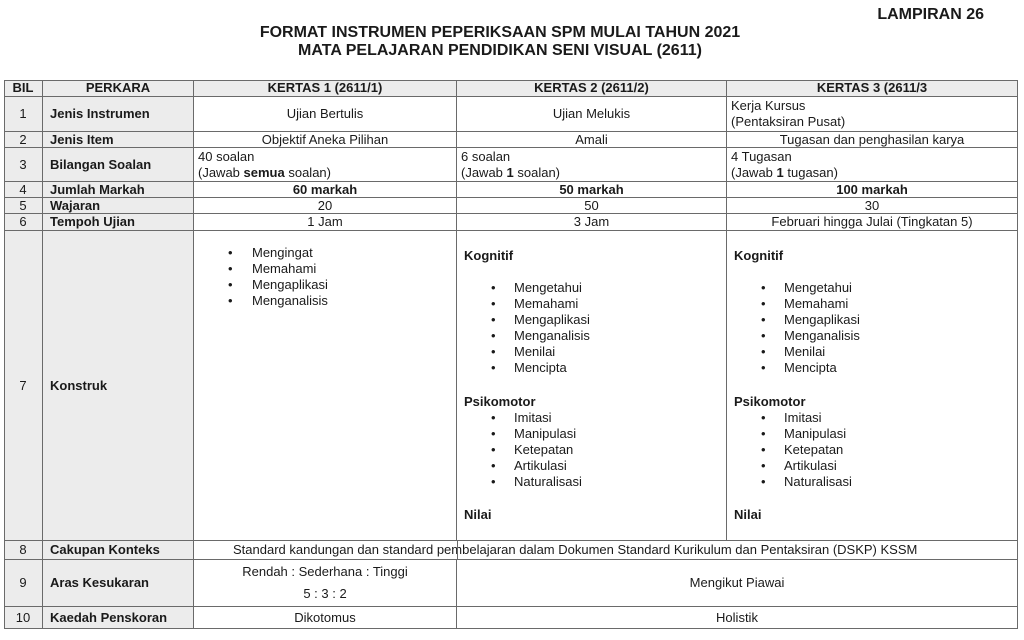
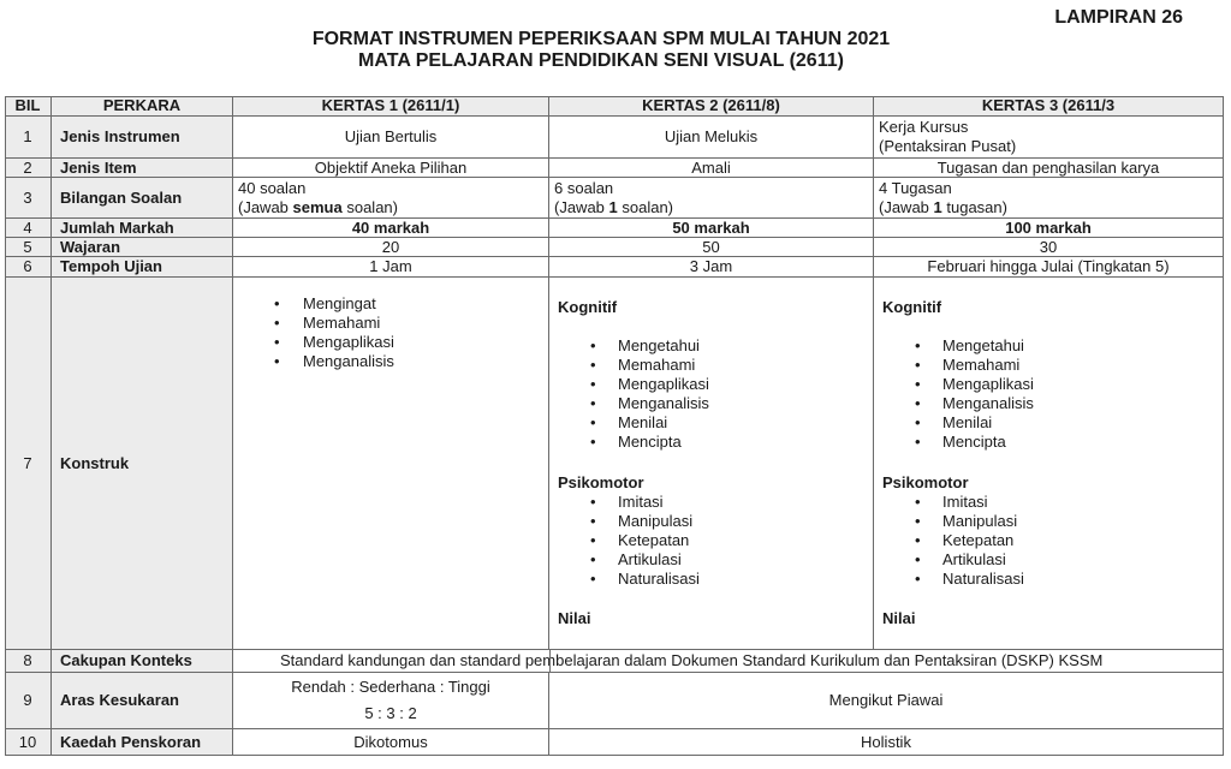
  LAMPIRAN 26
  FORMAT INSTRUMEN PEPERIKSAAN SPM MULAI TAHUN 2021
  MATA PELAJARAN PENDIDIKAN SENI VISUAL (2611)
  BIL
  PERKARA
  KERTAS 1 (2611/1)
- KERTAS 2 (2611/2)
+ KERTAS 2 (2611/8)
  KERTAS 3 (2611/3
  1
  Jenis Instrumen
  Ujian Bertulis
  Ujian Melukis
  Kerja Kursus
  (Pentaksiran Pusat)
  2
  Jenis Item
  Objektif Aneka Pilihan
  Amali
  Tugasan dan penghasilan karya
  3
  Bilangan Soalan
  40 soalan
  (Jawab semua soalan)
  6 soalan
  (Jawab 1 soalan)
  4 Tugasan
  (Jawab 1 tugasan)
  4
  Jumlah Markah
- 60 markah
+ 40 markah
  50 markah
  100 markah
  5
  Wajaran
  20
  50
  30
  6
  Tempoh Ujian
  1 Jam
  3 Jam
  Februari hingga Julai (Tingkatan 5)
  7
  Konstruk
  •
  Mengingat
  •
  Memahami
  •
  Mengaplikasi
  •
  Menganalisis
  Kognitif
  •
  Mengetahui
  •
  Memahami
  •
  Mengaplikasi
  •
  Menganalisis
  •
  Menilai
  •
  Mencipta
  Psikomotor
  •
  Imitasi
  •
  Manipulasi
  •
  Ketepatan
  •
  Artikulasi
  •
  Naturalisasi
  Nilai
  Kognitif
  •
  Mengetahui
  •
  Memahami
  •
  Mengaplikasi
  •
  Menganalisis
  •
  Menilai
  •
  Mencipta
  Psikomotor
  •
  Imitasi
  •
  Manipulasi
  •
  Ketepatan
  •
  Artikulasi
  •
  Naturalisasi
  Nilai
  8
  Cakupan Konteks
  Standard kandungan dan standard pebelajaran dalam Dokumen Standard Kurikulum dan Pentaksiran (DSKP) KSSM
  9
  Aras Kesukaran
  Rendah : Sederhana : Tinggi
  5 : 3 : 2
  Mengikut Piawai
  10
  Kaedah Penskoran
  Dikotomus
  Holistik
